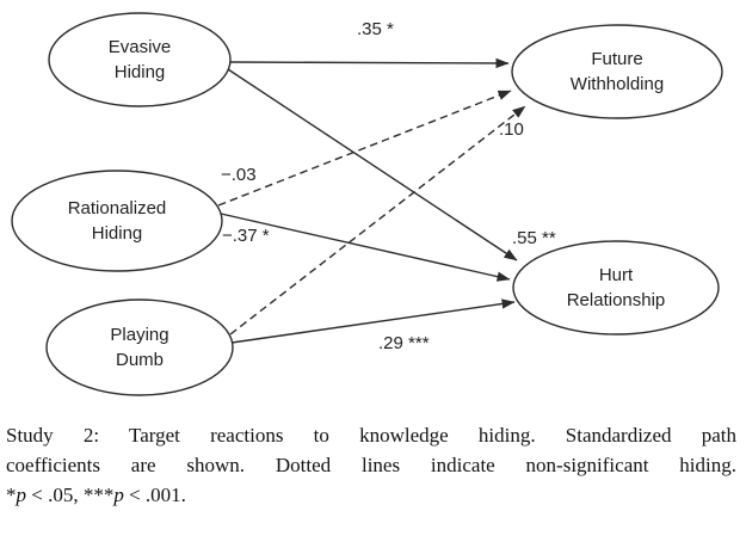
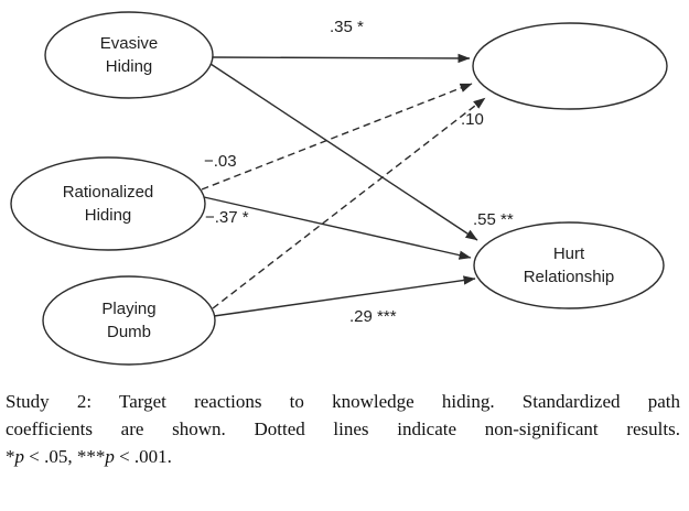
  Evasive
  Hiding
  Rationalized
  Hiding
  Playing
  Dumb
- Future
- Withholding
  Hurt
  Relationship
  .35 *
  .55 **
  −.03
  −.37 *
  .10
  .29 ***
  Study 2: Target reactions to knowledge hiding. Standardized path
- coefficients are shown. Dotted lines indicate non-significant hiding.
+ coefficients are shown. Dotted lines indicate non-significant results.
  *p < .05, ***p < .001.
